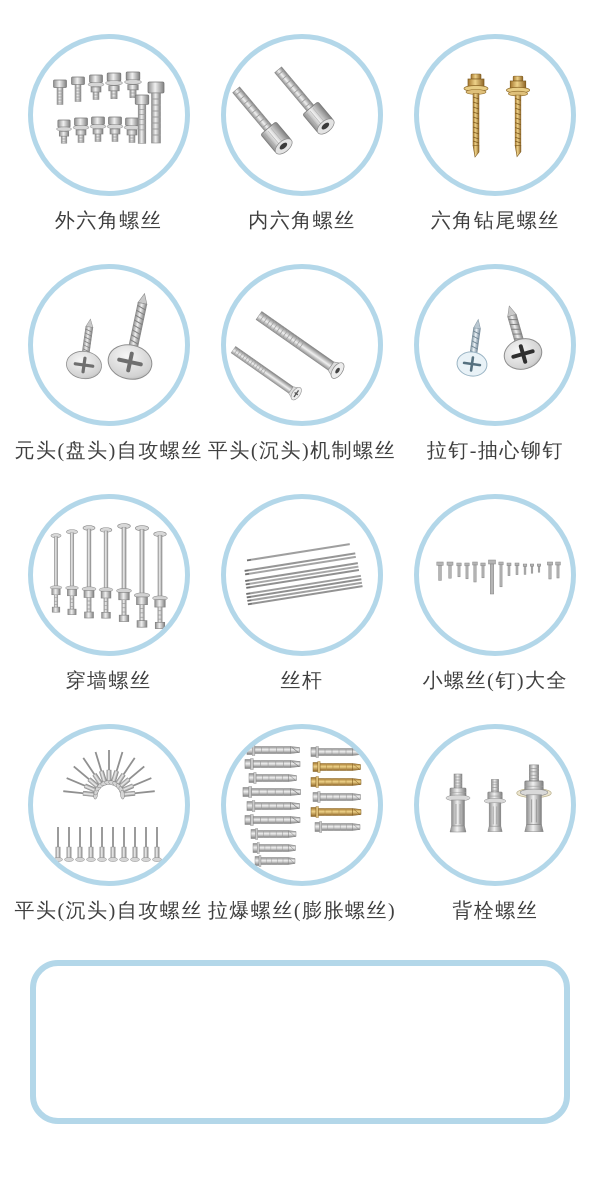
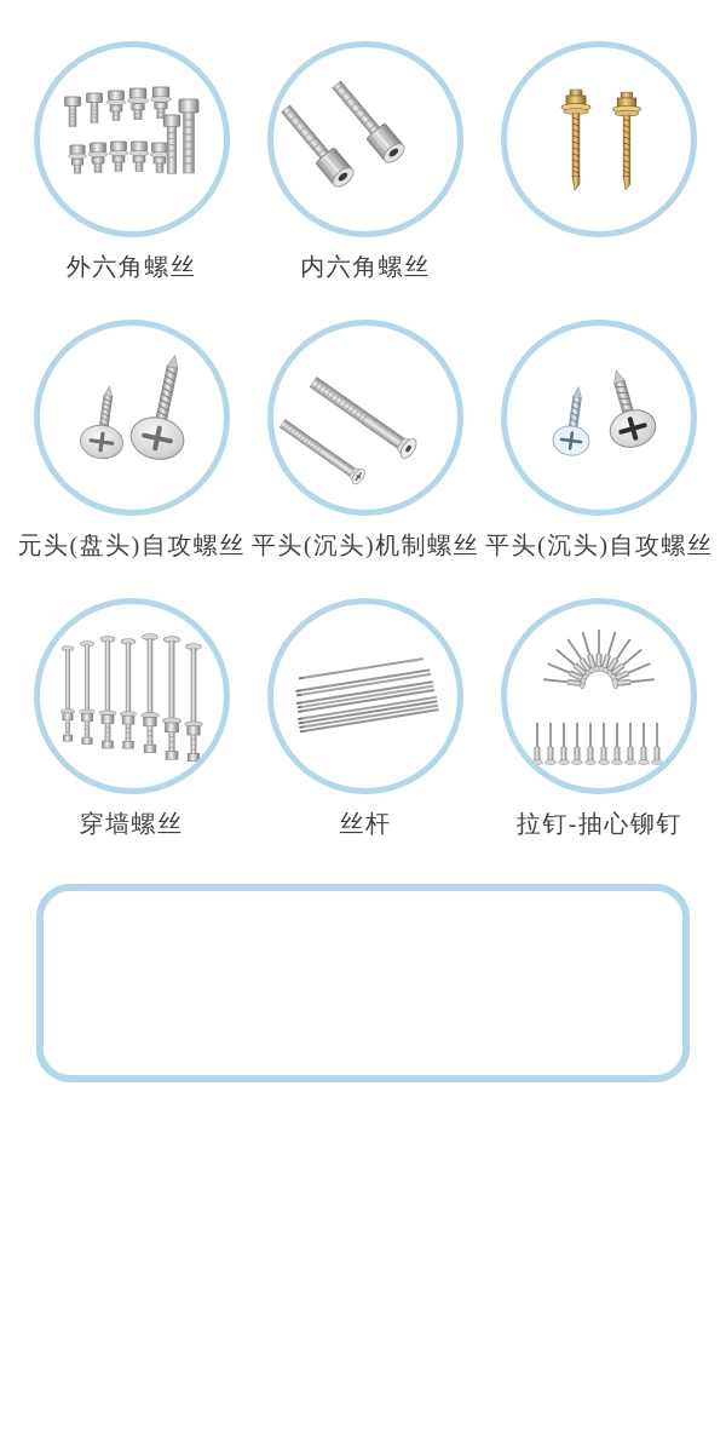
  外六角螺丝
  内六角螺丝
- 六角钻尾螺丝
  元头(盘头)自攻螺丝
  平头(沉头)机制螺丝
- 拉钉-抽心铆钉
+ 平头(沉头)自攻螺丝
  穿墙螺丝
  丝杆
- 小螺丝(钉)大全
- 平头(沉头)自攻螺丝
+ 拉钉-抽心铆钉
- 拉爆螺丝(膨胀螺丝)
- 背栓螺丝
